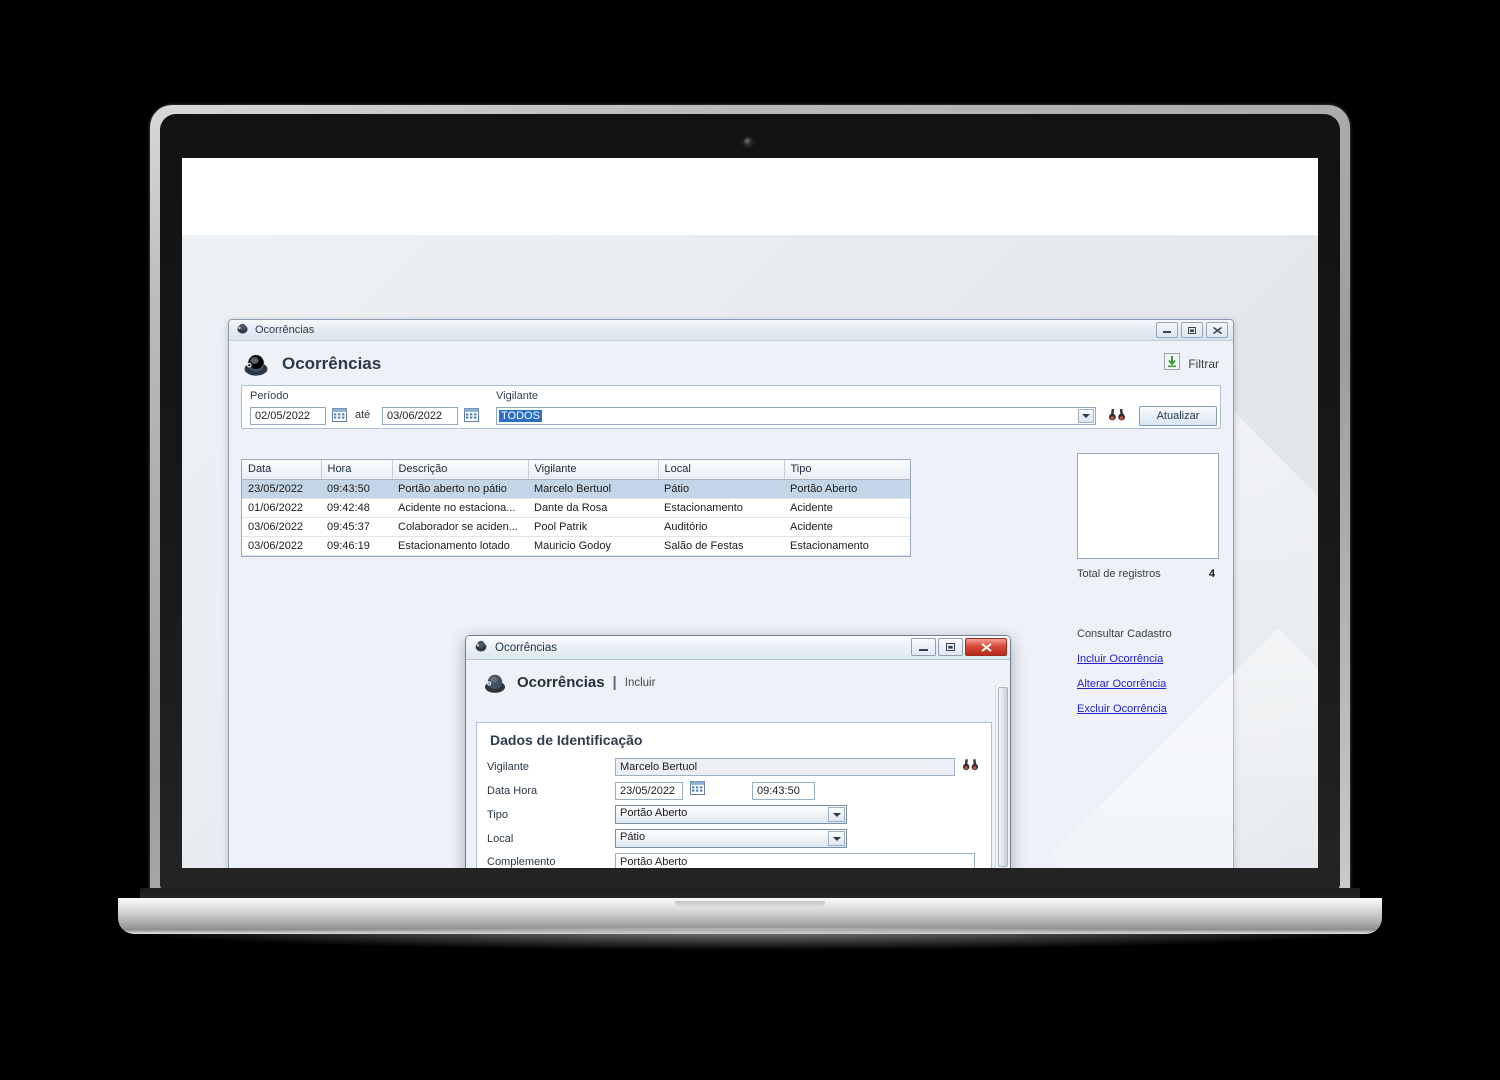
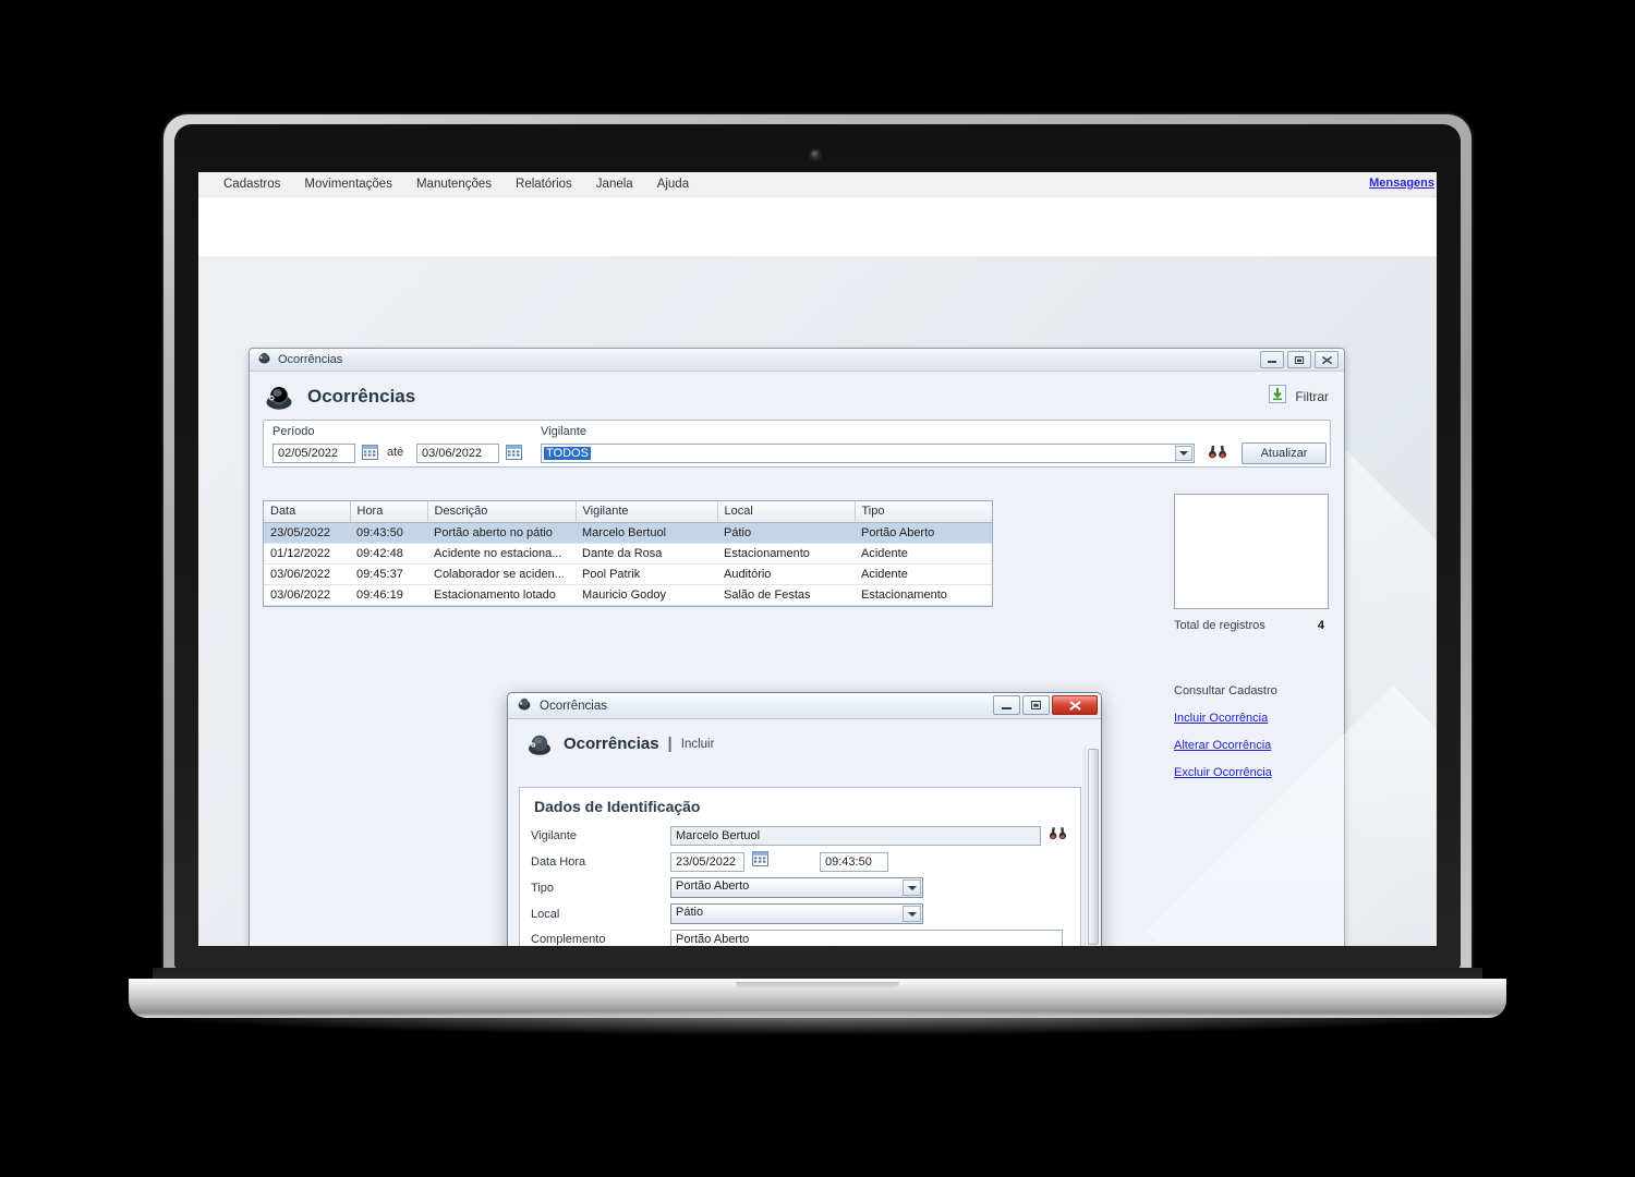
+ Cadastros
+ Movimentações
+ Manutenções
+ Relatórios
+ Janela
+ Ajuda
+ Mensagens
  Ocorrências
  Ocorrências
  Filtrar
  Período
  02/05/2022
  até
  03/06/2022
  Vigilante
  TODOS
  Atualizar
  Data	Hora	Descrição	Vigilante	Local	Tipo
  23/05/2022	09:43:50	Portão aberto no pátio	Marcelo Bertuol	Pátio	Portão Aberto
- 01/06/2022	09:42:48	Acidente no estaciona...	Dante da Rosa	Estacionamento	Acidente
+ 01/12/2022	09:42:48	Acidente no estaciona...	Dante da Rosa	Estacionamento	Acidente
  03/06/2022	09:45:37	Colaborador se aciden...	Pool Patrik	Auditório	Acidente
  03/06/2022	09:46:19	Estacionamento lotado	Mauricio Godoy	Salão de Festas	Estacionamento
  Total de registros
  4
  Consultar Cadastro
  Incluir Ocorrência
  Alterar Ocorrência
  Excluir Ocorrência
  Ocorrências
  Ocorrências
  |
  Incluir
  Dados de Identificação
  Vigilante
  Marcelo Bertuol
  Data Hora
  23/05/2022
  09:43:50
  Tipo
  Portão Aberto
  Local
  Pátio
  Complemento
  Portão Aberto
